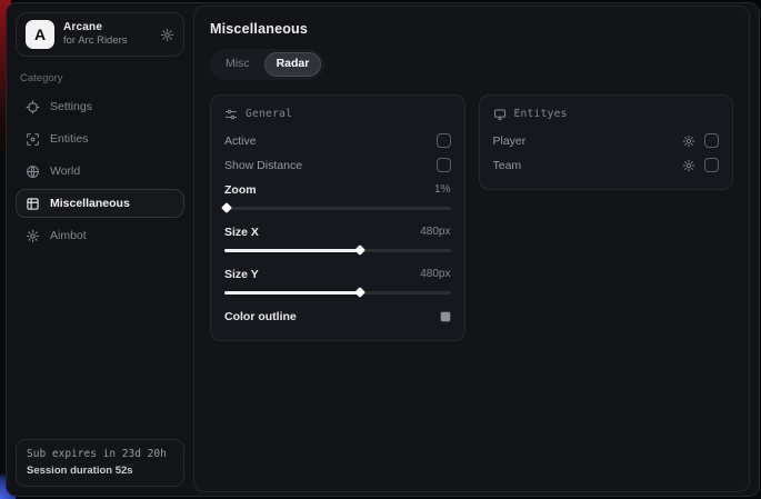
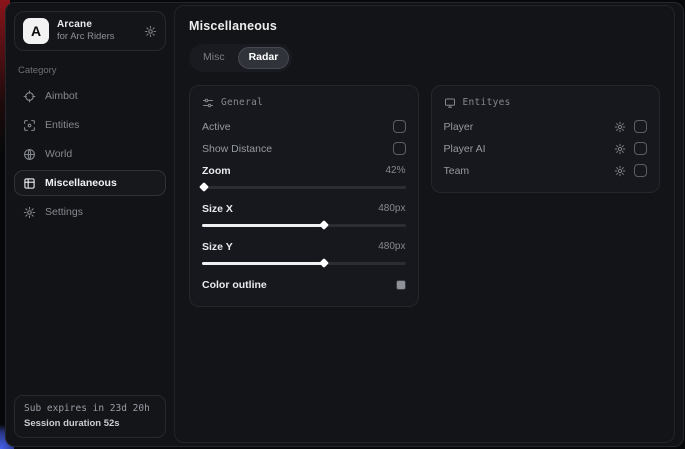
  A
  Arcane
  for Arc Riders
  Category
- Settings
+ Aimbot
  Entities
  World
  Miscellaneous
- Aimbot
+ Settings
  Sub expires in 23d 20h
  Session duration 52s
  Miscellaneous
  Misc
  Radar
  General
  Active
  Show Distance
  Zoom
- 1%
+ 42%
  Size X
  480px
  Size Y
  480px
  Color outline
  Entityes
  Player
+ Player AI
  Team
